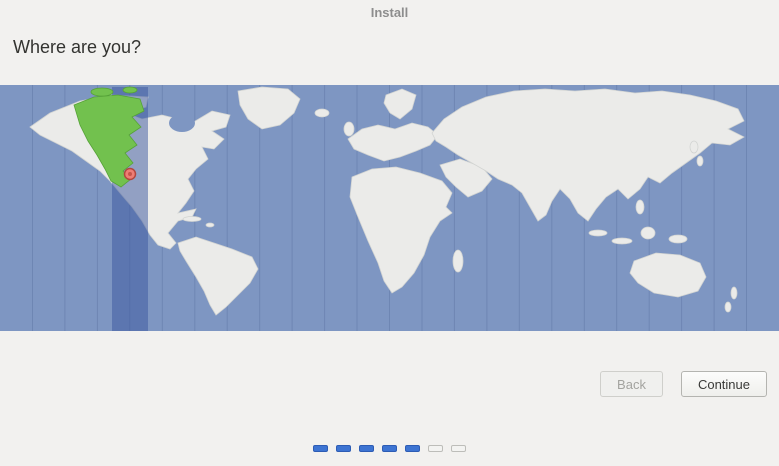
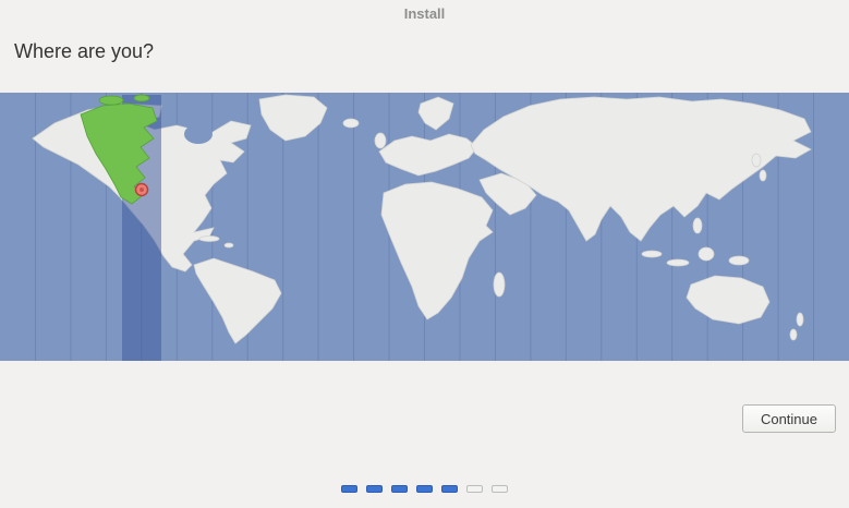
  Install
  Where are you?
- Back
  Continue
